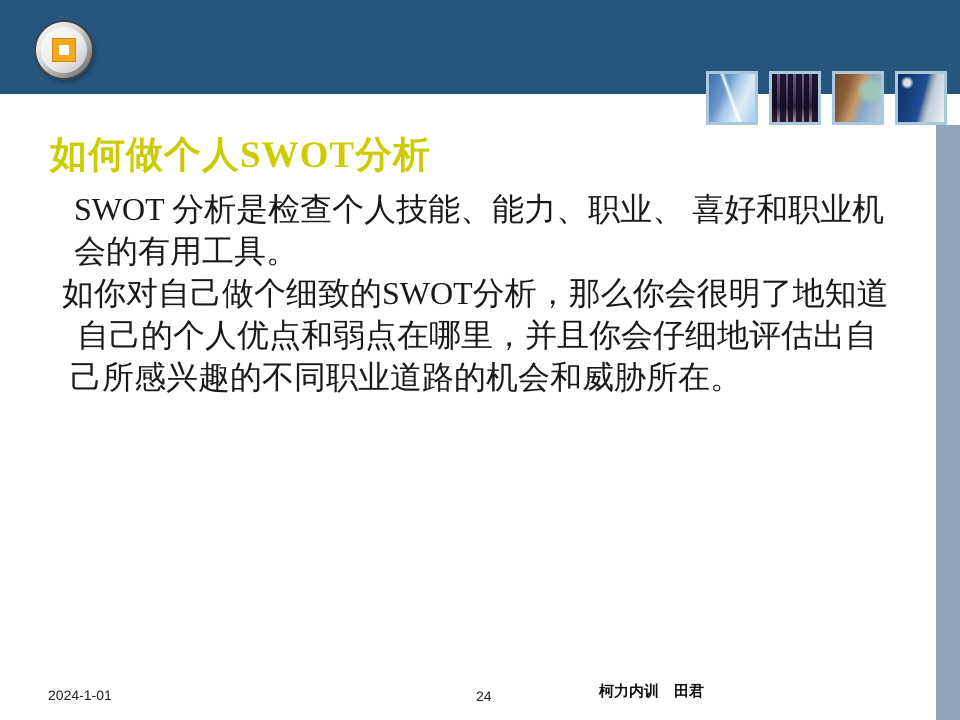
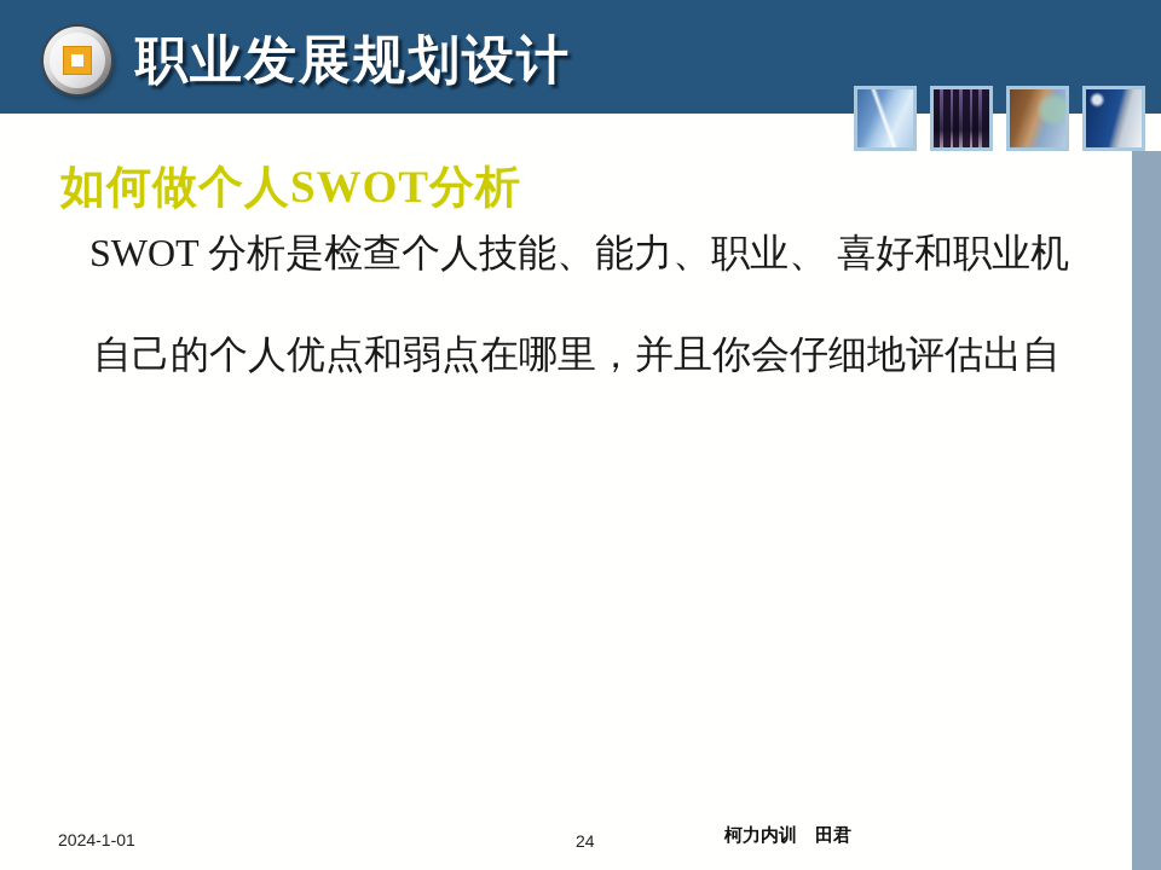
+ 职业发展规划设计
  如何做个人SWOT分析
  SWOT 分析是检查个人技能、能力、职业、 喜好和职业机
- 会的有用工具。
- 如你对自己做个细致的SWOT分析，那么你会很明了地知道
  自己的个人优点和弱点在哪里，并且你会仔细地评估出自
- 己所感兴趣的不同职业道路的机会和威胁所在。
  2024-1-01
  24
  柯力内训 田君
